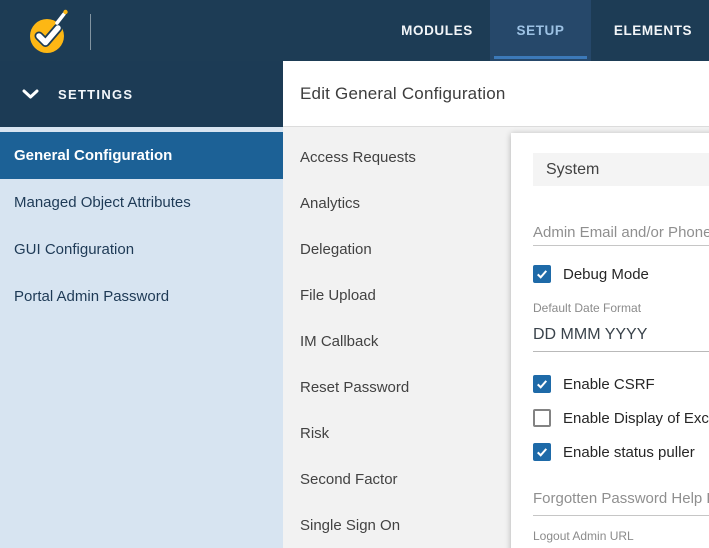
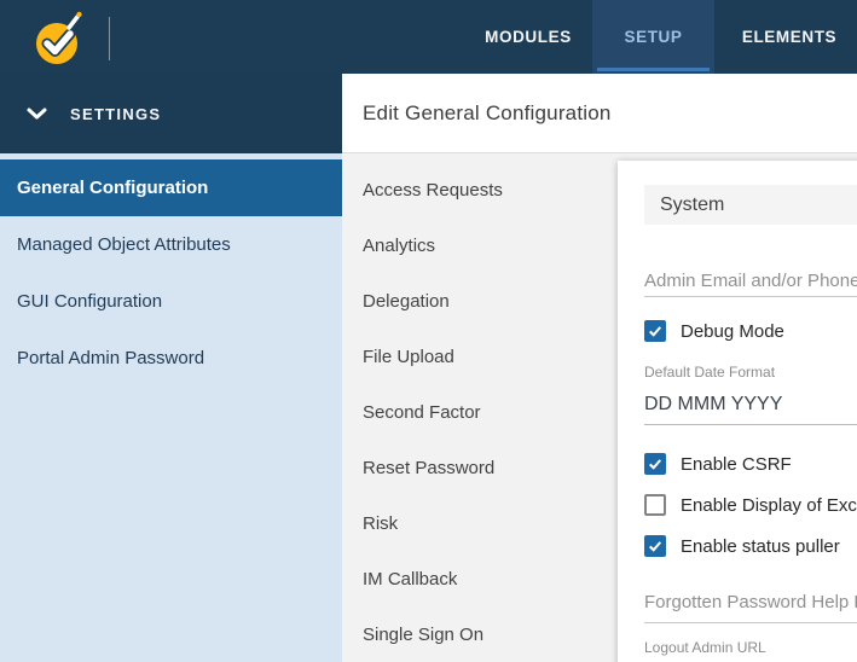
  MODULES
  SETUP
  ELEMENTS
  SETTINGS
  General Configuration
  Managed Object Attributes
  GUI Configuration
  Portal Admin Password
  Edit General Configuration
  Access Requests
  Analytics
  Delegation
  File Upload
- IM Callback
+ Second Factor
  Reset Password
  Risk
- Second Factor
+ IM Callback
  Single Sign On
  System
  Admin Email and/or Phone
  Debug Mode
  Default Date Format
  DD MMM YYYY
  Enable CSRF
  Enable Display of Exc
  Enable status puller
  Forgotten Password Help
  Logout Admin URL
